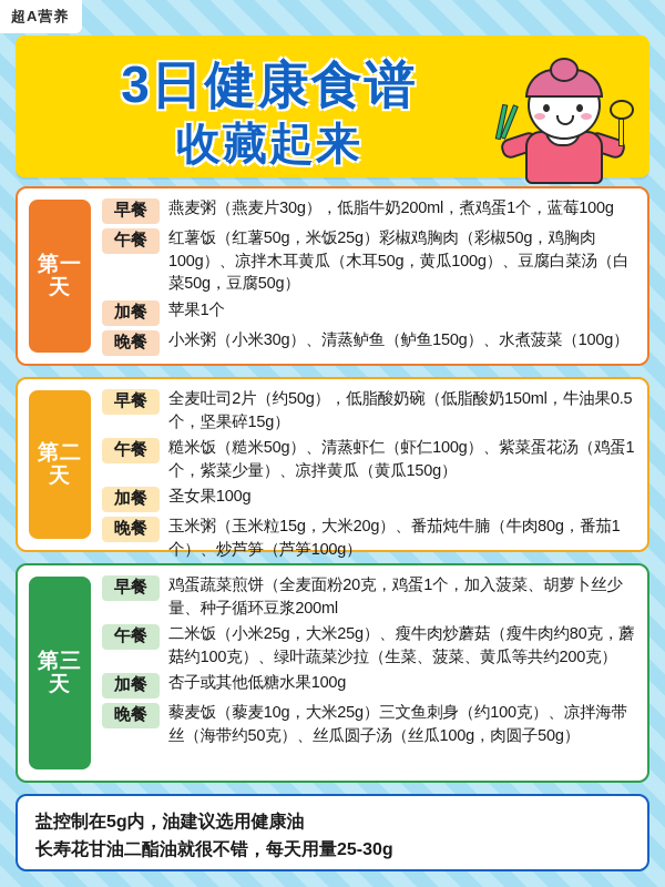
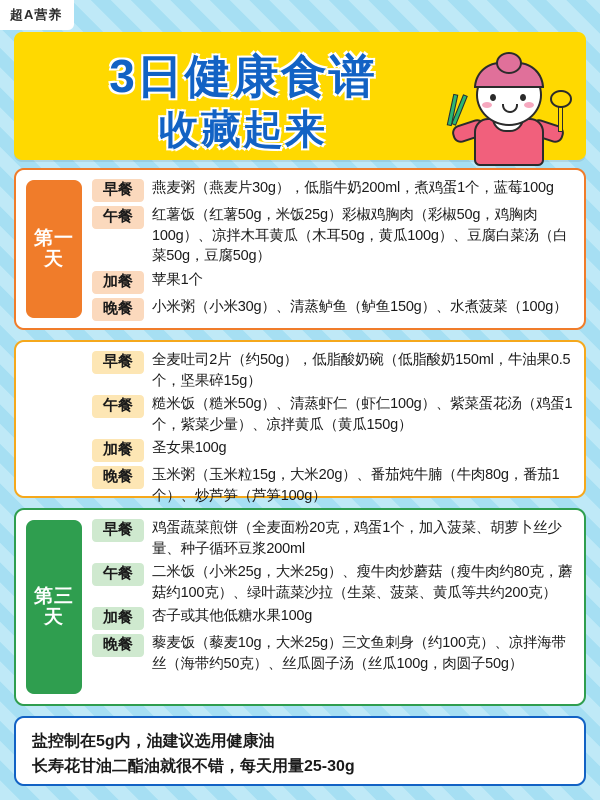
  超A营养
  3日健康食谱
  收藏起来
  第一天
  早餐
  燕麦粥（燕麦片30g），低脂牛奶200ml，煮鸡蛋1个，蓝莓100g
  午餐
  红薯饭（红薯50g，米饭25g）彩椒鸡胸肉（彩椒50g，鸡胸肉100g）、凉拌木耳黄瓜（木耳50g，黄瓜100g）、豆腐白菜汤（白菜50g，豆腐50g）
  加餐
  苹果1个
  晚餐
  小米粥（小米30g）、清蒸鲈鱼（鲈鱼150g）、水煮菠菜（100g）
- 第二天
  早餐
  全麦吐司2片（约50g），低脂酸奶碗（低脂酸奶150ml，牛油果0.5个，坚果碎15g）
  午餐
  糙米饭（糙米50g）、清蒸虾仁（虾仁100g）、紫菜蛋花汤（鸡蛋1个，紫菜少量）、凉拌黄瓜（黄瓜150g）
  加餐
  圣女果100g
  晚餐
  玉米粥（玉米粒15g，大米20g）、番茄炖牛腩（牛肉80g，番茄1个）、炒芦笋（芦笋100g）
  第三天
  早餐
  鸡蛋蔬菜煎饼（全麦面粉20克，鸡蛋1个，加入菠菜、胡萝卜丝少量、种子循环豆浆200ml
  午餐
  二米饭（小米25g，大米25g）、瘦牛肉炒蘑菇（瘦牛肉约80克，蘑菇约100克）、绿叶蔬菜沙拉（生菜、菠菜、黄瓜等共约200克）
  加餐
  杏子或其他低糖水果100g
  晚餐
  藜麦饭（藜麦10g，大米25g）三文鱼刺身（约100克）、凉拌海带丝（海带约50克）、丝瓜圆子汤（丝瓜100g，肉圆子50g）
  盐控制在5g内，油建议选用健康油
  长寿花甘油二酯油就很不错，每天用量25-30g
